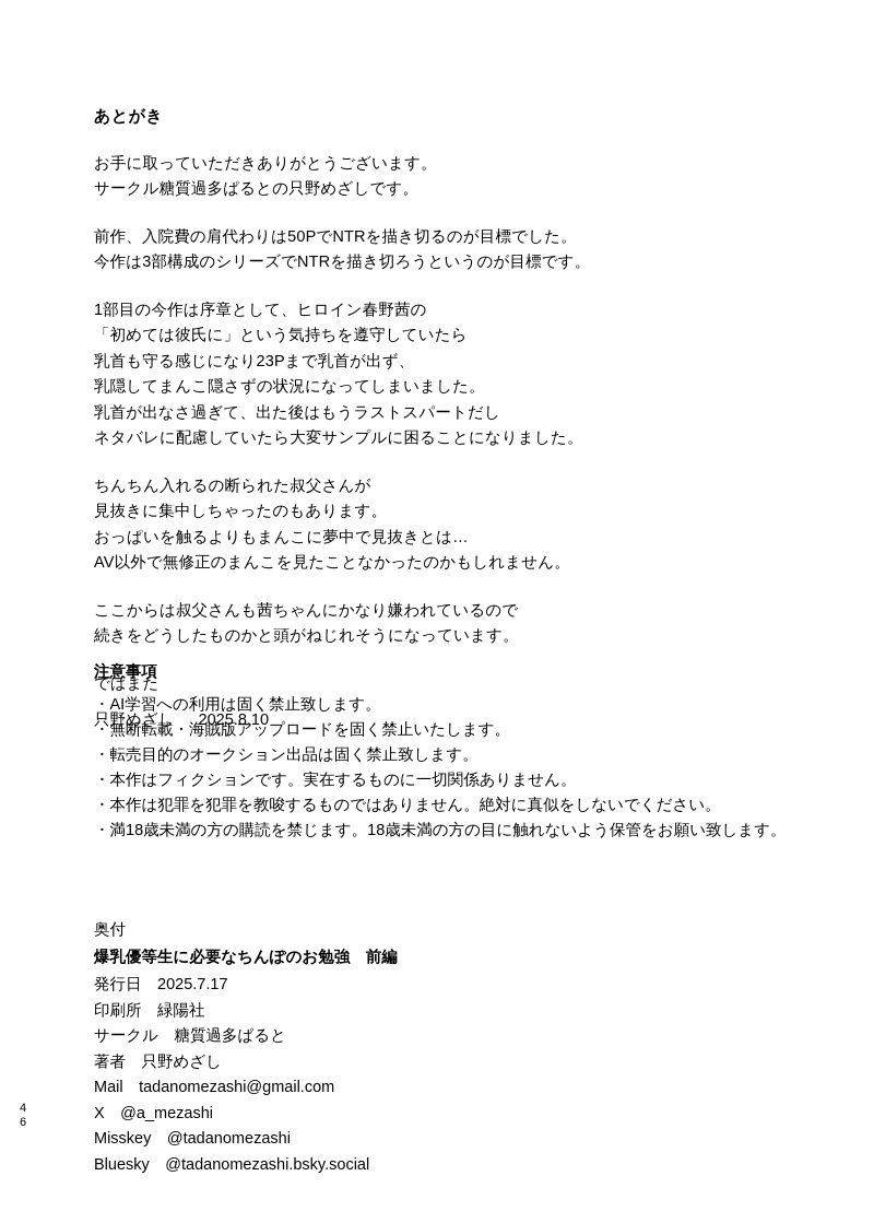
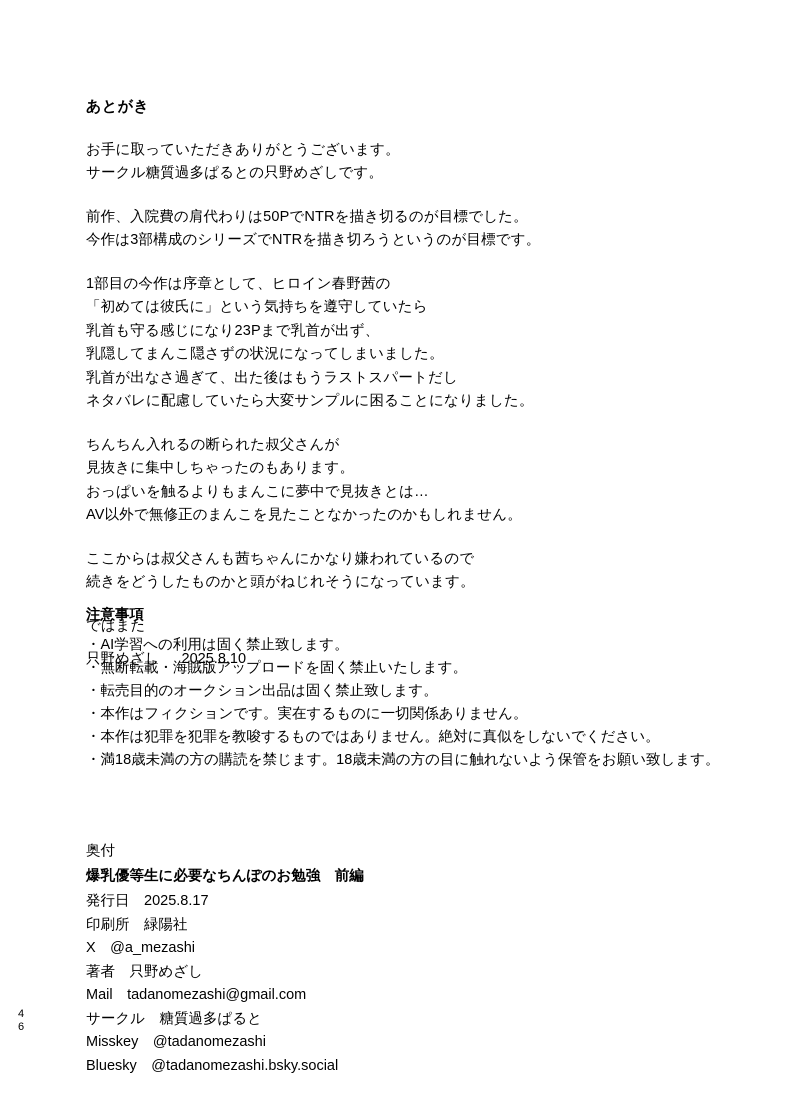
  あとがき
  お手に取っていただきありがとうございます。
  サークル糖質過多ぱるとの只野めざしです。
  前作、入院費の肩代わりは50PでNTRを描き切るのが目標でした。
  今作は3部構成のシリーズでNTRを描き切ろうというのが目標です。
  1部目の今作は序章として、ヒロイン春野茜の
  「初めては彼氏に」という気持ちを遵守していたら
  乳首も守る感じになり23Pまで乳首が出ず、
  乳隠してまんこ隠さずの状況になってしまいました。
  乳首が出なさ過ぎて、出た後はもうラストスパートだし
  ネタバレに配慮していたら大変サンプルに困ることになりました。
  ちんちん入れるの断られた叔父さんが
  見抜きに集中しちゃったのもあります。
  おっぱいを触るよりもまんこに夢中で見抜きとは…
  AV以外で無修正のまんこを見たことなかったのかもしれません。
  ここからは叔父さんも茜ちゃんにかなり嫌われているので
  続きをどうしたものかと頭がねじれそうになっています。
  ではまた
  只野めざし 2025.8.10
  注意事項
  ・AI学習への利用は固く禁止致します。
  ・無断転載・海賊版アップロードを固く禁止いたします。
  ・転売目的のオークション出品は固く禁止致します。
  ・本作はフィクションです。実在するものに一切関係ありません。
  ・本作は犯罪を犯罪を教唆するものではありません。絶対に真似をしないでください。
  ・満18歳未満の方の購読を禁じます。18歳未満の方の目に触れないよう保管をお願い致します。
  奥付
  爆乳優等生に必要なちんぽのお勉強 前編
- 発行日 2025.7.17
+ 発行日 2025.8.17
  印刷所 緑陽社
- サークル 糖質過多ぱると
+ X @a_mezashi
  著者 只野めざし
  Mail tadanomezashi@gmail.com
- X @a_mezashi
+ サークル 糖質過多ぱると
  Misskey @tadanomezashi
  Bluesky @tadanomezashi.bsky.social
  4
  6
